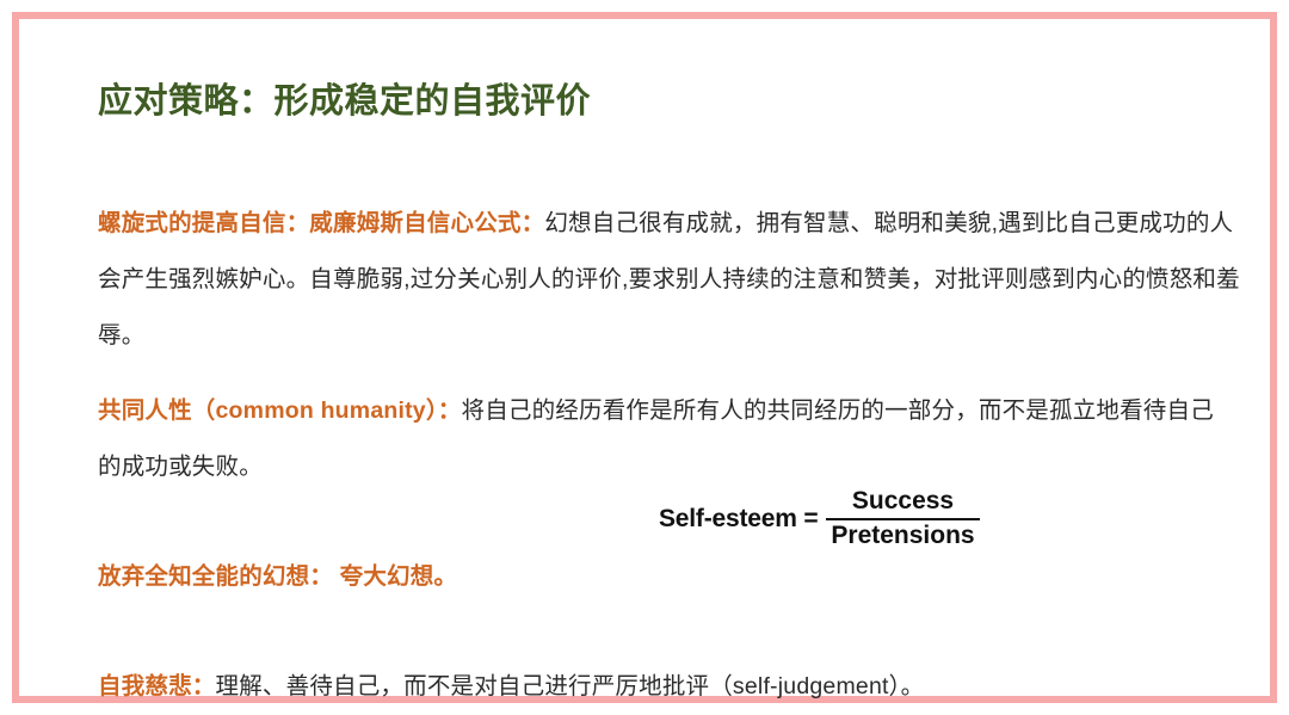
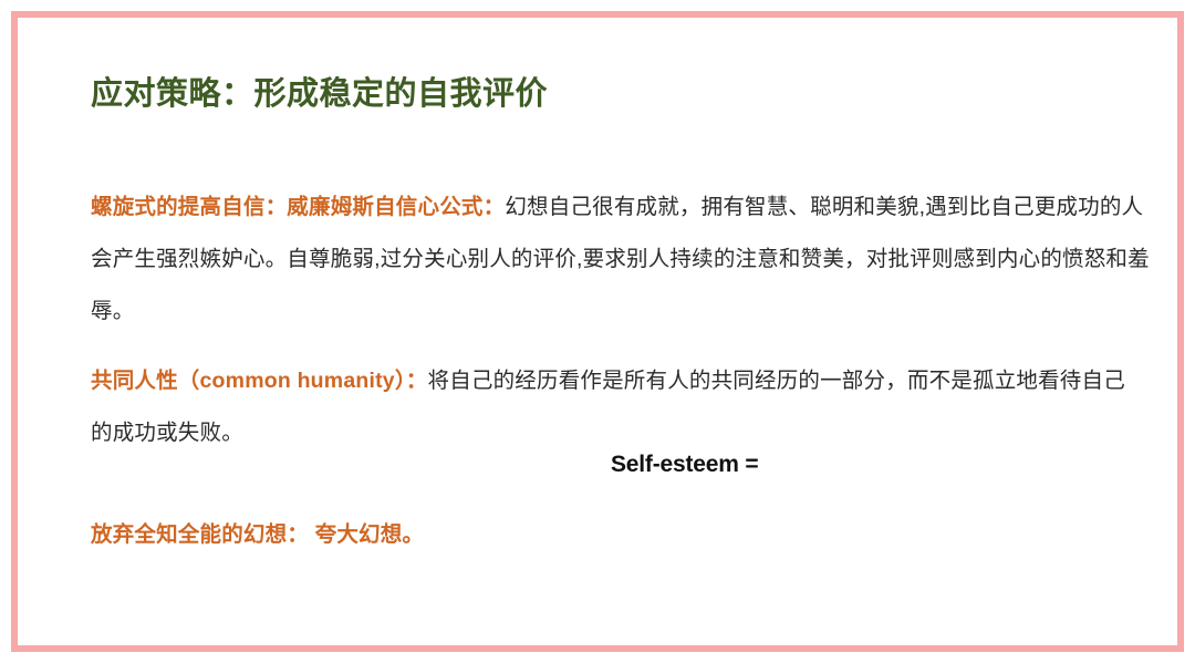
  应对策略：形成稳定的自我评价
  螺旋式的提高自信：威廉姆斯自信心公式：幻想自己很有成就，拥有智慧、聪明和美貌,遇到比自己更成功的人会产生强烈嫉妒心。自尊脆弱,过分关心别人的评价,要求别人持续的注意和赞美，对批评则感到内心的愤怒和羞辱。
  共同人性（common humanity）：将自己的经历看作是所有人的共同经历的一部分，而不是孤立地看待自己的成功或失败。
  放弃全知全能的幻想： 夸大幻想。
  Self-esteem =
- Success
- Pretensions
- 自我慈悲：理解、善待自己，而不是对自己进行严厉地批评（self-judgement）。
